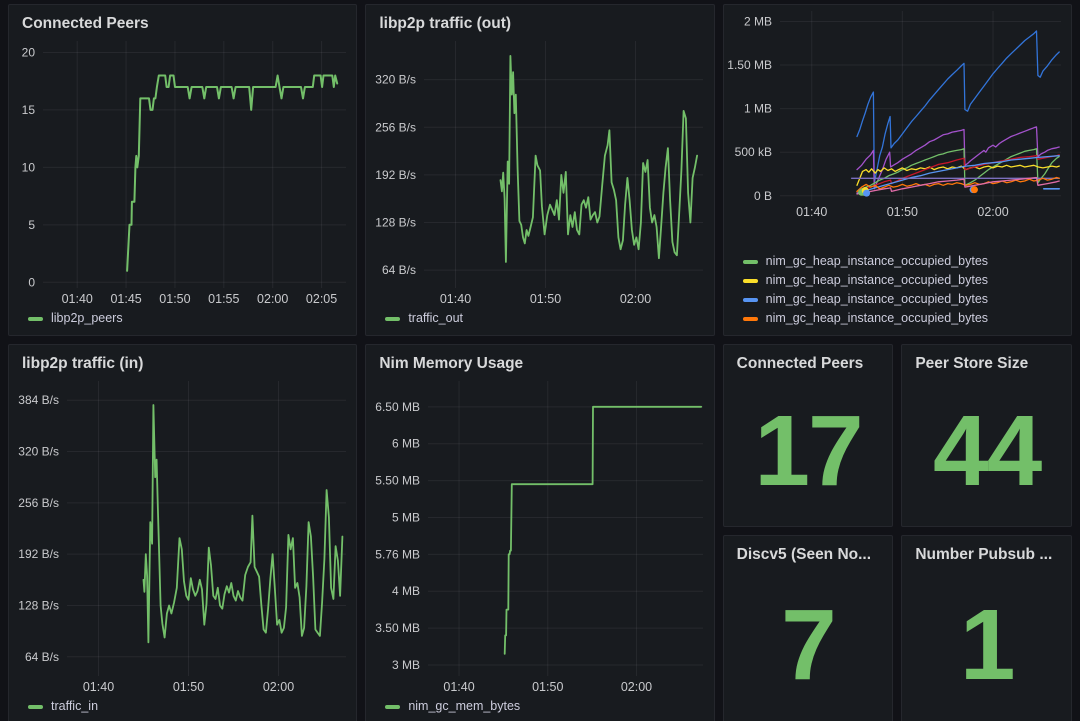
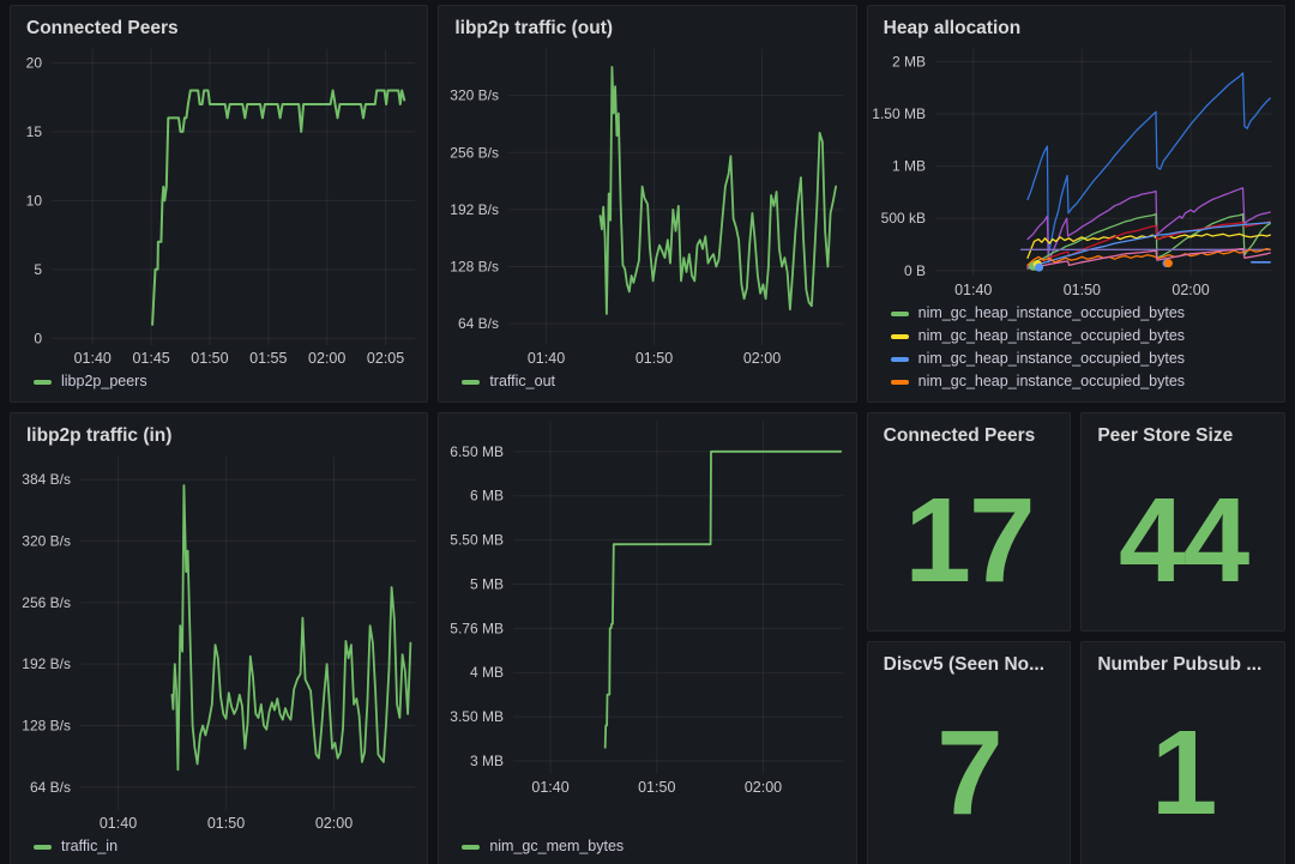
  Connected Peers
  0
  5
  10
  15
  20
  01:40
  01:45
  01:50
  01:55
  02:00
  02:05
  libp2p_peers
  libp2p traffic (out)
  64 B/s
  128 B/s
  192 B/s
  256 B/s
  320 B/s
  01:40
  01:50
  02:00
  traffic_out
+ Heap allocation
  0 B
  500 kB
  1 MB
  1.50 MB
  2 MB
  01:40
  01:50
  02:00
  nim_gc_heap_instance_occupied_bytes
  nim_gc_heap_instance_occupied_bytes
  nim_gc_heap_instance_occupied_bytes
  nim_gc_heap_instance_occupied_bytes
  libp2p traffic (in)
  64 B/s
  128 B/s
  192 B/s
  256 B/s
  320 B/s
  384 B/s
  01:40
  01:50
  02:00
  traffic_in
- Nim Memory Usage
  3 MB
  3.50 MB
  4 MB
  5.76 MB
  5 MB
  5.50 MB
  6 MB
  6.50 MB
  01:40
  01:50
  02:00
  nim_gc_mem_bytes
  Connected Peers
  17
  Peer Store Size
  44
  Discv5 (Seen No...
  7
  Number Pubsub ...
  1
